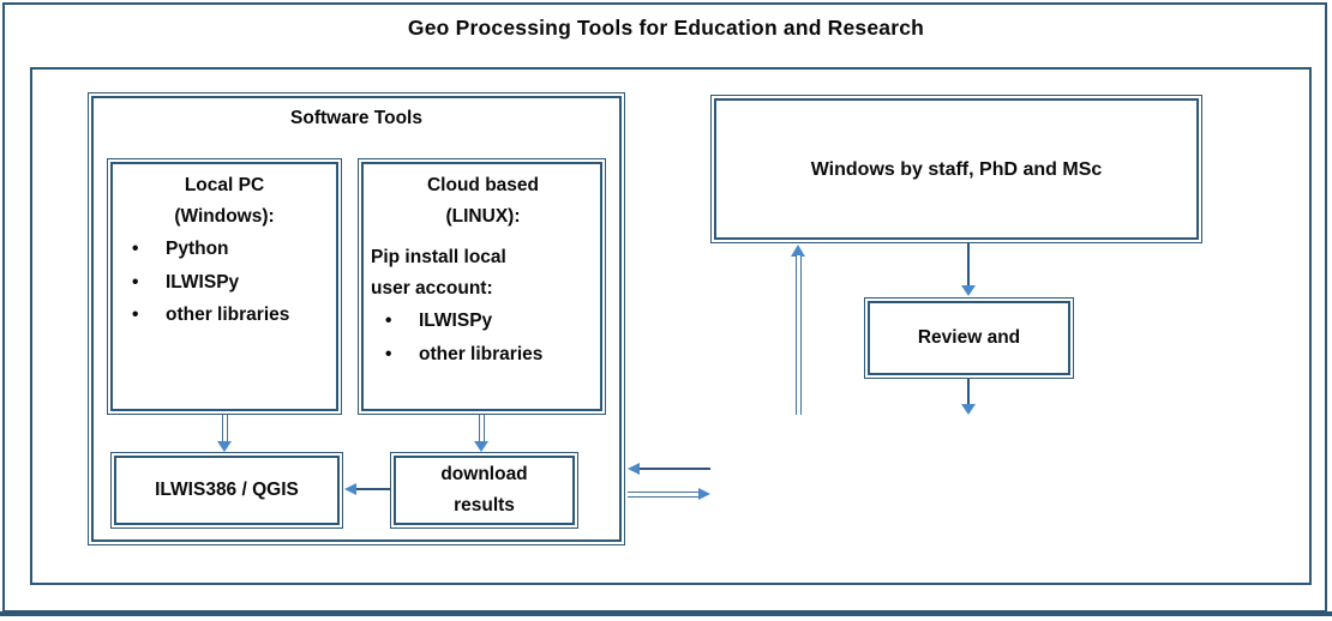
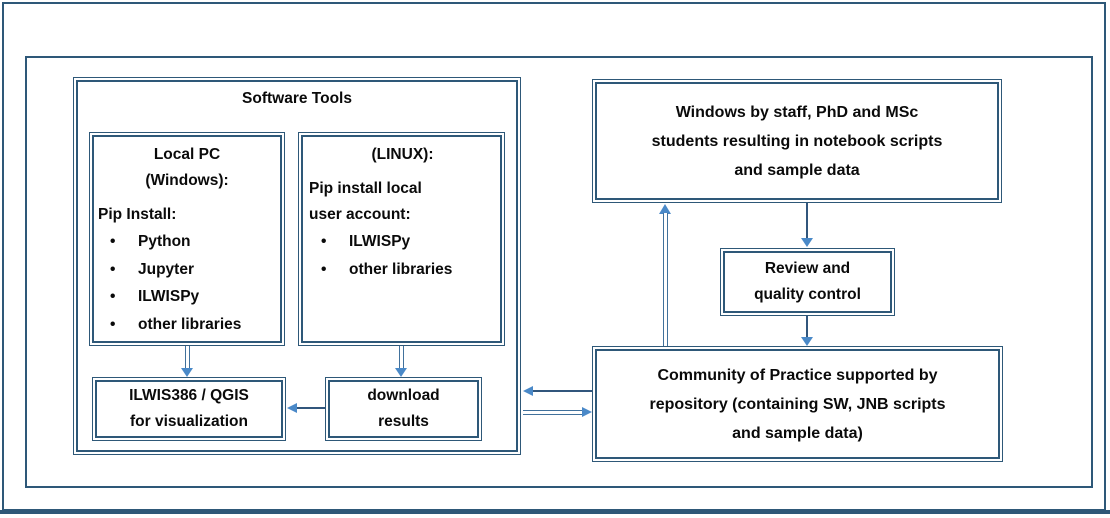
- Geo Processing Tools for Education and Research
  Software Tools
  Local PC
  (Windows):
+ Pip Install:
  Python
+ Jupyter
  ILWISPy
  other libraries
- Cloud based
  (LINUX):
  Pip install local
  user account:
  ILWISPy
  other libraries
  ILWIS386 / QGIS
+ for visualization
  download
  results
  Windows by staff, PhD and MSc
+ students resulting in notebook scripts
+ and sample data
  Review and
+ quality control
+ Community of Practice supported by
+ repository (containing SW, JNB scripts
+ and sample data)
